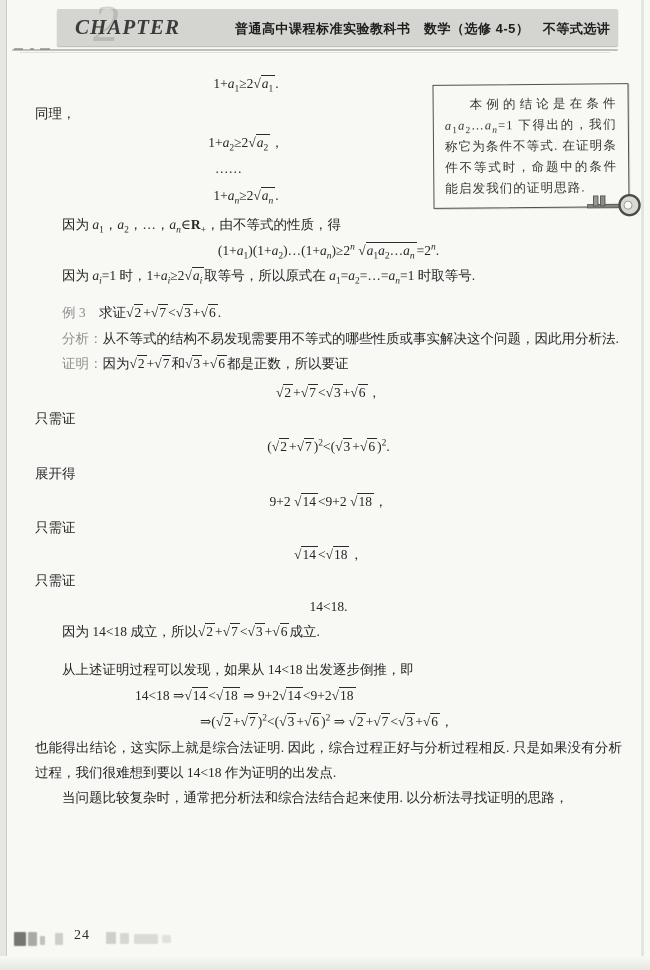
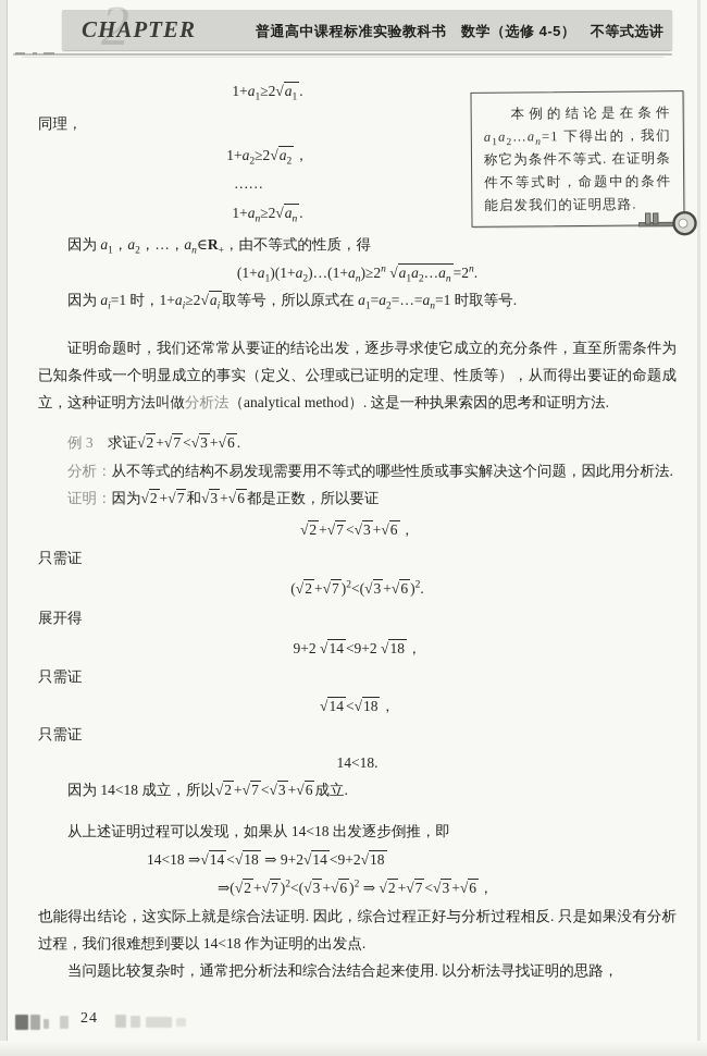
  2
  CHAPTER
  普通高中课程标准实验教科书 数学（选修 4-5） 不等式选讲
  1+a1≥2√a1.
  同理，
  1+a2≥2√a2，
  ……
  1+an≥2√an.
  因为 a1，a2，…，an∈R+，由不等式的性质，得
  (1+a1)(1+a2)…(1+an)≥2n √a1a2…an=2n.
  因为 ai=1 时，1+ai≥2√ai取等号，所以原式在 a1=a2=…=an=1 时取等号.
+ 证明命题时，我们还常常从要证的结论出发，逐步寻求使它成立的充分条件，直至所需条件为已知条件或一个明显成立的事实（定义、公理或已证明的定理、性质等），从而得出要证的命题成立，这种证明方法叫做分析法（analytical method）. 这是一种执果索因的思考和证明方法.
  例 3 求证√2 +√7 <√3 +√6 .
  分析：从不等式的结构不易发现需要用不等式的哪些性质或事实解决这个问题，因此用分析法.
  证明：因为√2 +√7 和√3 +√6 都是正数，所以要证
  √2 +√7 <√3 +√6 ，
  只需证
  (√2 +√7 )2<(√3 +√6 )2.
  展开得
  9+2 √14 <9+2 √18 ，
  只需证
  √14 <√18 ，
  只需证
  14<18.
  因为 14<18 成立，所以√2 +√7 <√3 +√6 成立.
  从上述证明过程可以发现，如果从 14<18 出发逐步倒推，即
  14<18 ⇒√14 <√18 ⇒ 9+2√14 <9+2√18
  ⇒(√2 +√7 )2<(√3 +√6 )2 ⇒ √2 +√7 <√3 +√6 ，
  也能得出结论，这实际上就是综合法证明. 因此，综合过程正好与分析过程相反. 只是如果没有分析过程，我们很难想到要以 14<18 作为证明的出发点.
  当问题比较复杂时，通常把分析法和综合法结合起来使用. 以分析法寻找证明的思路，
  本例的结论是在条件 a1a2…an=1 下得出的，我们称它为条件不等式. 在证明条件不等式时，命题中的条件能启发我们的证明思路.
  24
